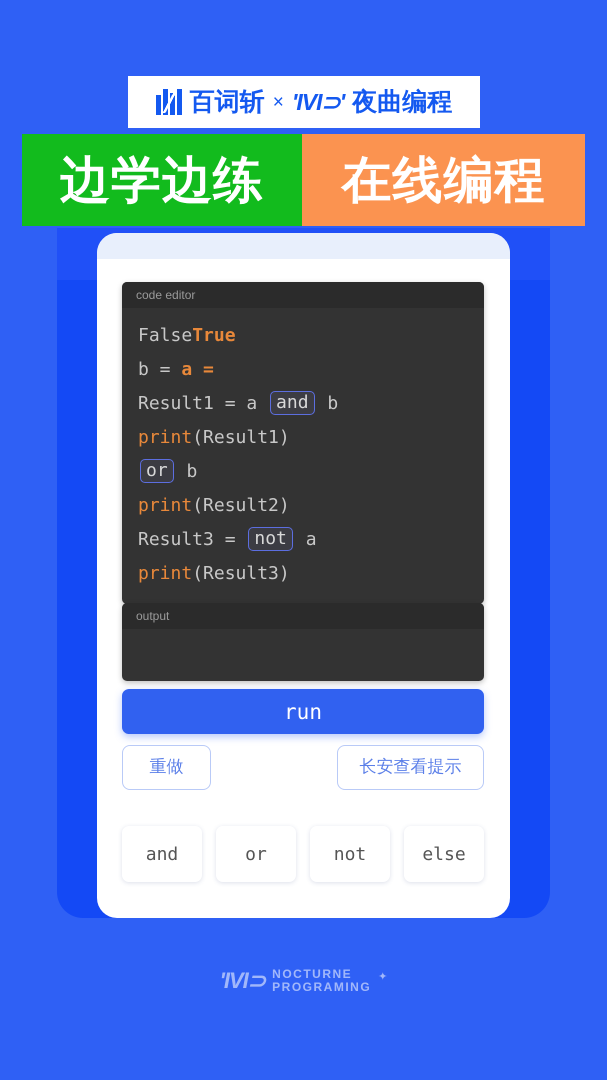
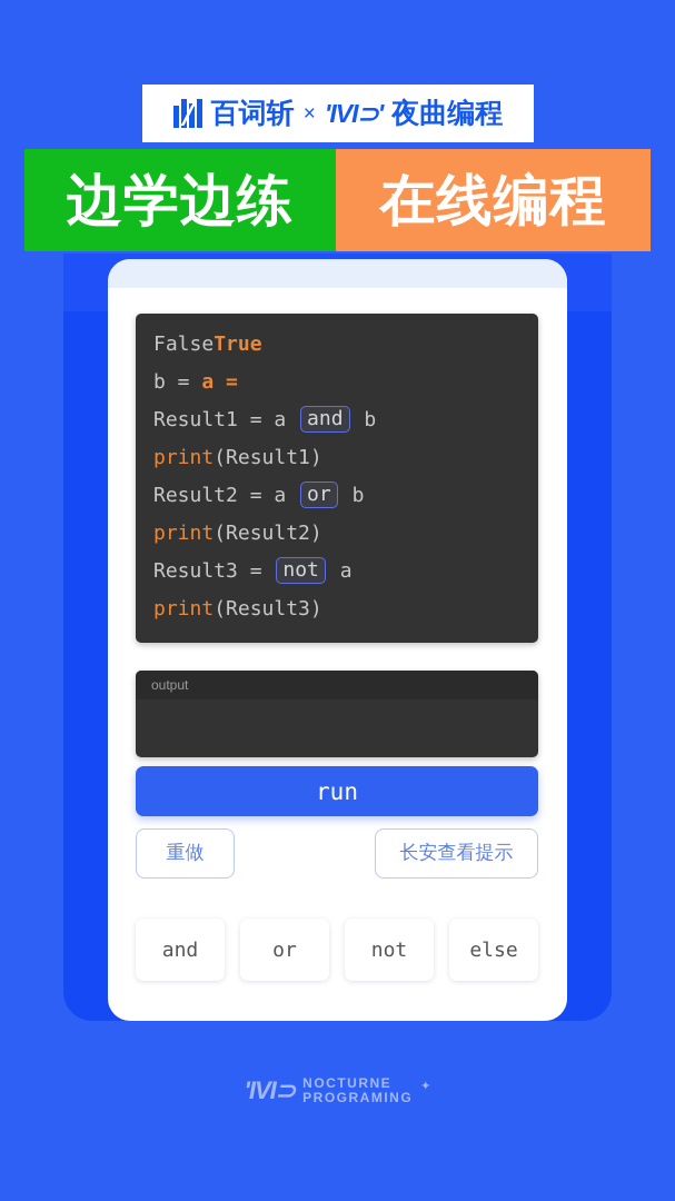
  百词斩
  ×
  'IVI⊃'
  夜曲编程
  边学边练
  在线编程
- code editor
  False
  True
  b =
  a =
  Result1 = a
  and
  b
  print
  (Result1)
+ Result2 = a
  or
  b
  print
  (Result2)
  Result3 =
  not
  a
  print
  (Result3)
  output
  run
  重做
  长安查看提示
  and
  or
  not
  else
  'IVI⊃
  NOCTURNE
  PROGRAMING
  ✦
